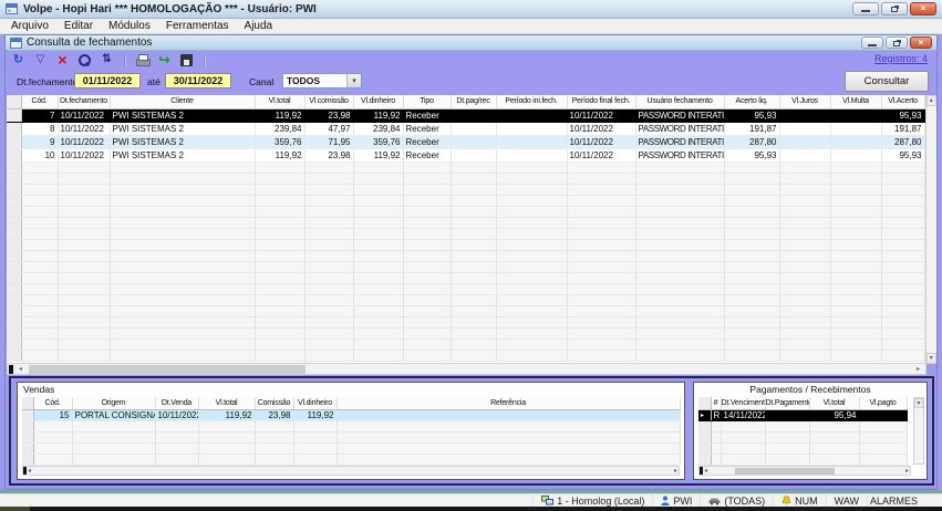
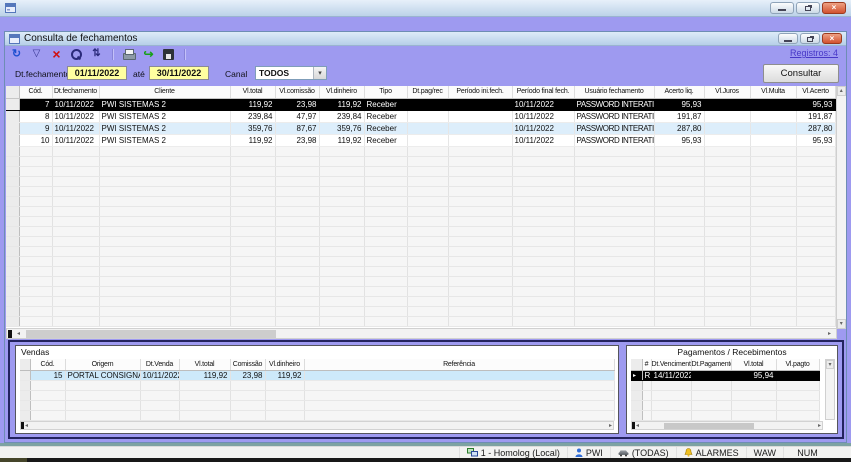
- Volpe - Hopi Hari *** HOMOLOGAÇÃO *** - Usuário: PWI
  ×
- Arquivo
- Editar
- Módulos
- Ferramentas
- Ajuda
  Consulta de fechamentos
  ×
  Registros: 4
  Dt.fechament
  01/11/2022
  até
  30/11/2022
  Canal
  TODOS
  Consultar
  	7	10/11/2022	PWI SISTEMAS 2	119,92	23,98	119,92	Receber			10/11/2022	PASSWORD INTERATI	95,93			95,93
  	8	10/11/2022	PWI SISTEMAS 2	239,84	47,97	239,84	Receber			10/11/2022	PASSWORD INTERATI	191,87			191,87
- 	9	10/11/2022	PWI SISTEMAS 2	359,76	71,95	359,76	Receber			10/11/2022	PASSWORD INTERATI	287,80			287,80
+ 	9	10/11/2022	PWI SISTEMAS 2	359,76	87,67	359,76	Receber			10/11/2022	PASSWORD INTERATI	287,80			287,80
  	10	10/11/2022	PWI SISTEMAS 2	119,92	23,98	119,92	Receber			10/11/2022	PASSWORD INTERATI	95,93			95,93
  Vendas
  	15	PORTAL CONSIGN	10/11/202	119,92	23,98	119,92
  Pagamentos / Recebimentos
  	R	14/11/202		95,94
  1 - Homolog (Local)
  PWI
  (TODAS)
- NUM
+ ALARMES
  WAW
- ALARMES
+ NUM
